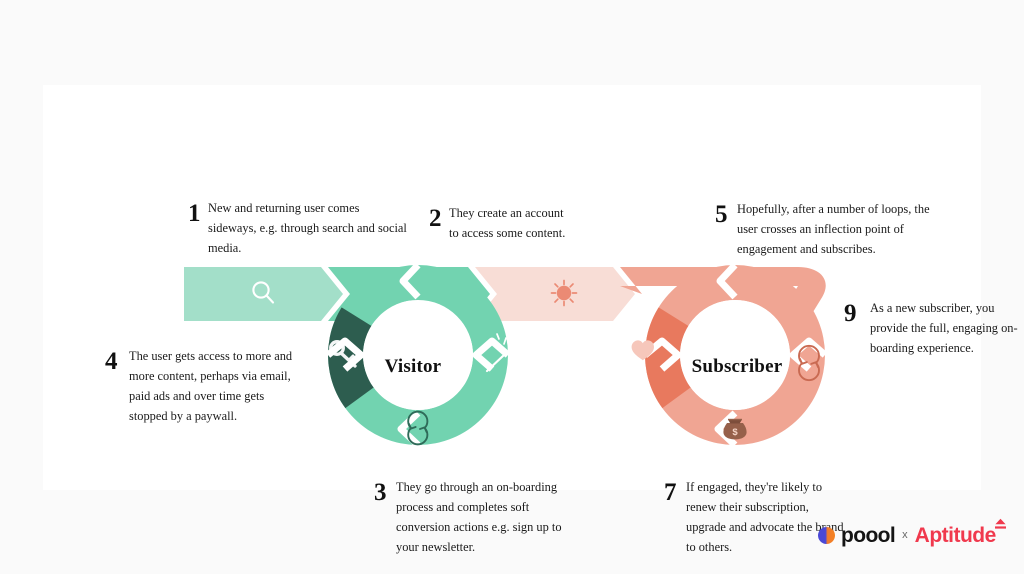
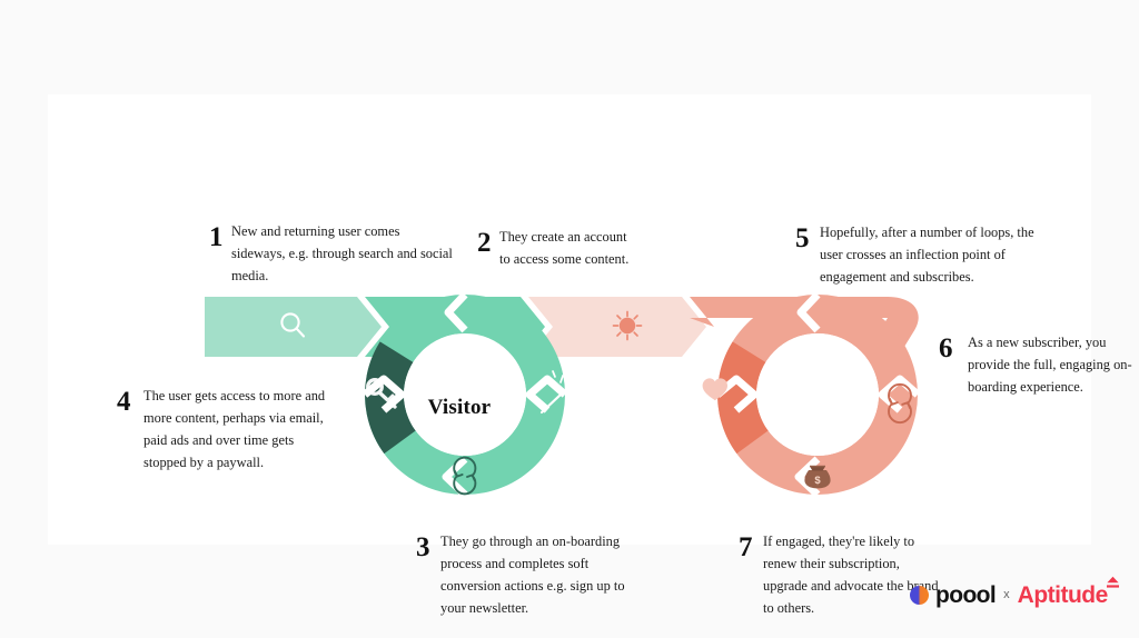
  $
  Visitor
- Subscriber
  1
  New and returning user comes sideways, e.g. through search and social media.
  2
  They create an account to access some content.
  5
  Hopefully, after a number of loops, the user crosses an inflection point of engagement and subscribes.
- 9
+ 6
  As a new subscriber, you provide the full, engaging on-boarding experience.
  4
  The user gets access to more and more content, perhaps via email, paid ads and over time gets stopped by a paywall.
  3
  They go through an on-boarding process and completes soft conversion actions e.g. sign up to your newsletter.
  7
  If engaged, they're likely to renew their subscription, upgrade and advocate the bnd to others.
  poool
  x
  Aptitude
